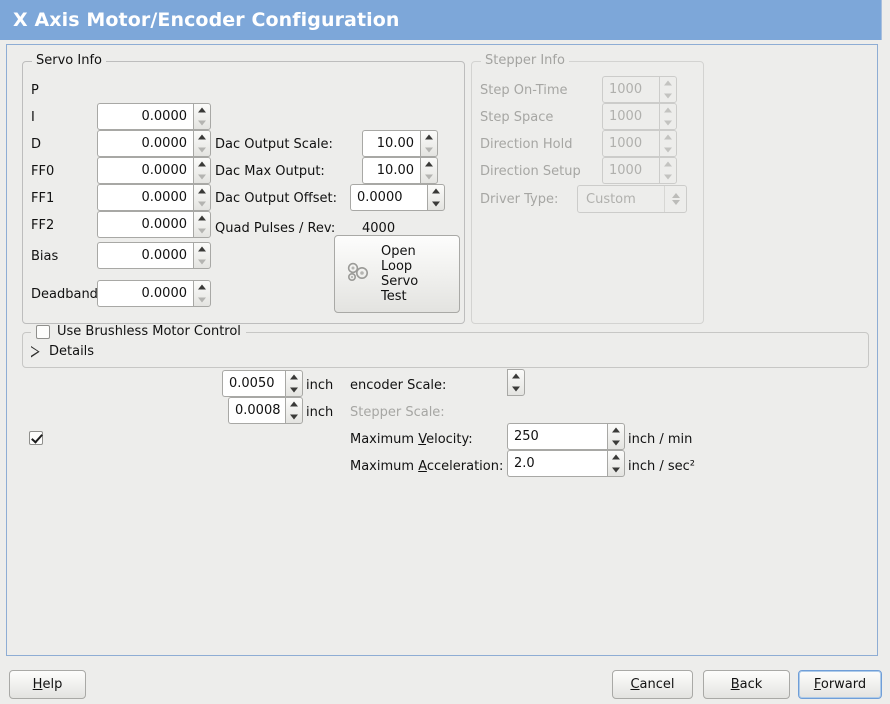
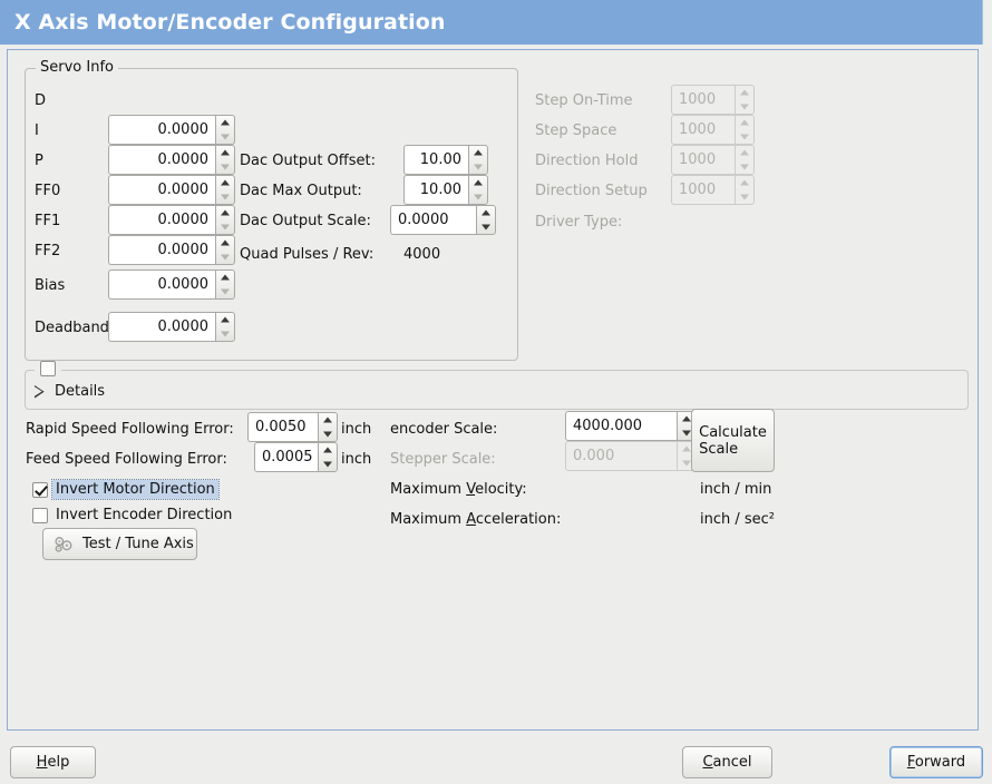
  X Axis Motor/Encoder Configuration
  Servo Info
- P
+ D
  I
- D
+ P
  FF0
  FF1
  FF2
  Bias
  Deadband
  0.0000
  0.0000
  0.0000
  0.0000
  0.0000
  0.0000
  0.0000
- Dac Output Scale:
+ Dac Output Offset:
  Dac Max Output:
- Dac Output Offset:
+ Dac Output Scale:
  Quad Pulses / Rev:
  4000
  10.00
  10.00
  0.0000
- Open
- Loop
- Servo
- Test
- Stepper Info
  Step On-Time
  Step Space
  Direction Hold
  Direction Setup
  Driver Type:
  1000
  1000
  1000
  1000
- Custom
- Use Brushless Motor Control
  Details
+ Rapid Speed Following Error:
  0.0050
  inch
+ Feed Speed Following Error:
- 0.0008
+ 0.0005
  inch
+ Invert Motor Direction
+ Invert Encoder Direction
+ Test / Tune Axis
  encoder Scale:
+ 4000.000
  Stepper Scale:
+ 0.000
+ Calculate
+ Scale
  Maximum Velocity:
- 250
  inch / min
  Maximum Acceleration:
- 2.0
  inch / sec²
  Help
  Cancel
- Back
  Forward
